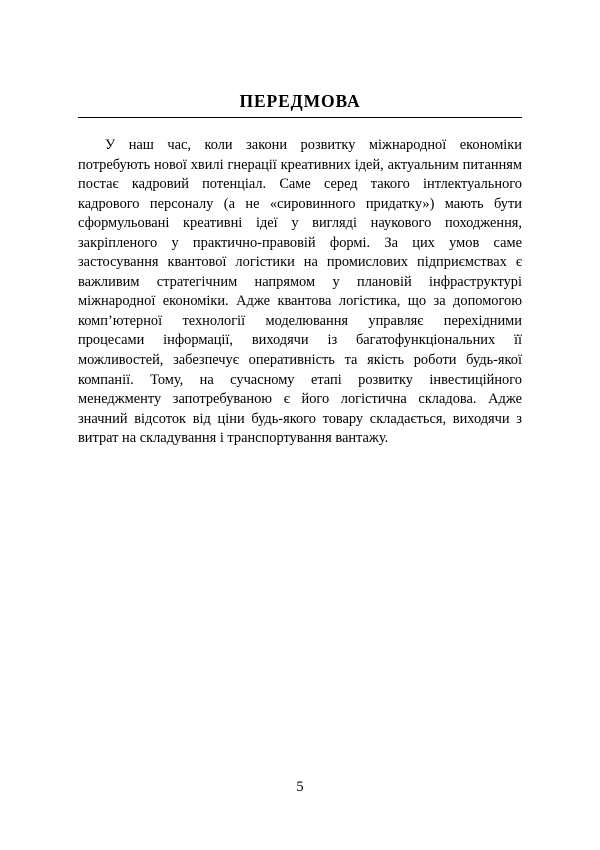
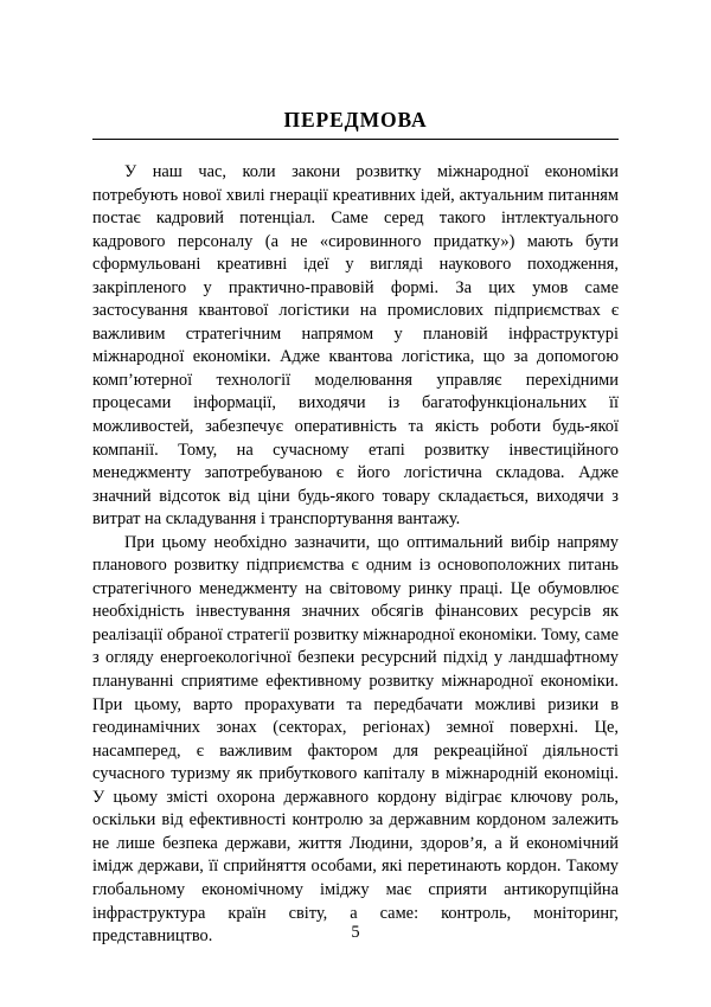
  ПЕРЕДМОВА
  У наш час, коли закони розвитку міжнародної економіки потребують нової хвилі гнерації креативних ідей, актуальним питанням постає кадровий потенціал. Саме серед такого інтлектуального кадрового персоналу (а не «сировинного придатку») мають бути сформульовані креативні ідеї у вигляді наукового походження, закріпленого у практично-правовій формі. За цих умов саме застосування квантової логістики на промислових підприємствах є важливим стратегічним напрямом у плановій інфраструктурі міжнародної економіки. Адже квантова логістика, що за допомогою комп’ютерної технології моделювання управляє перехідними процесами інформації, виходячи із багатофункціональних її можливостей, забезпечує оперативність та якість роботи будь-якої компанії. Тому, на сучасному етапі розвитку інвестиційного менеджменту запотребуваною є його логістична складова. Адже значний відсоток від ціни будь-якого товару складається, виходячи з витрат на складування і транспортування вантажу.
+ При цьому необхідно зазначити, що оптимальний вибір напряму планового розвитку підприємства є одним із основоположних питань стратегічного менеджменту на світовому ринку праці. Це обумовлює необхідність інвестування значних обсягів фінансових ресурсів як реалізації обраної стратегії розвитку міжнародної економіки. Тому, саме з огляду енергоекологічної безпеки ресурсний підхід у ландшафтному плануванні сприятиме ефективному розвитку міжнародної економіки. При цьому, варто прорахувати та передбачати можливі ризики в геодинамічних зонах (секторах, регіонах) земної поверхні. Це, насамперед, є важливим фактором для рекреаційної діяльності сучасного туризму як прибуткового капіталу в міжнародній економіці. У цьому змісті охорона державного кордону відіграє ключову роль, оскільки від ефективності контролю за державним кордоном залежить не лише безпека держави, життя Людини, здоров’я, а й економічний імідж держави, її сприйняття особами, які перетинають кордон. Такому глобальному економічному іміджу має сприяти антикорупційна інфраструктура країн світу, а саме: контроль, моніторинг, представництво.
  5
